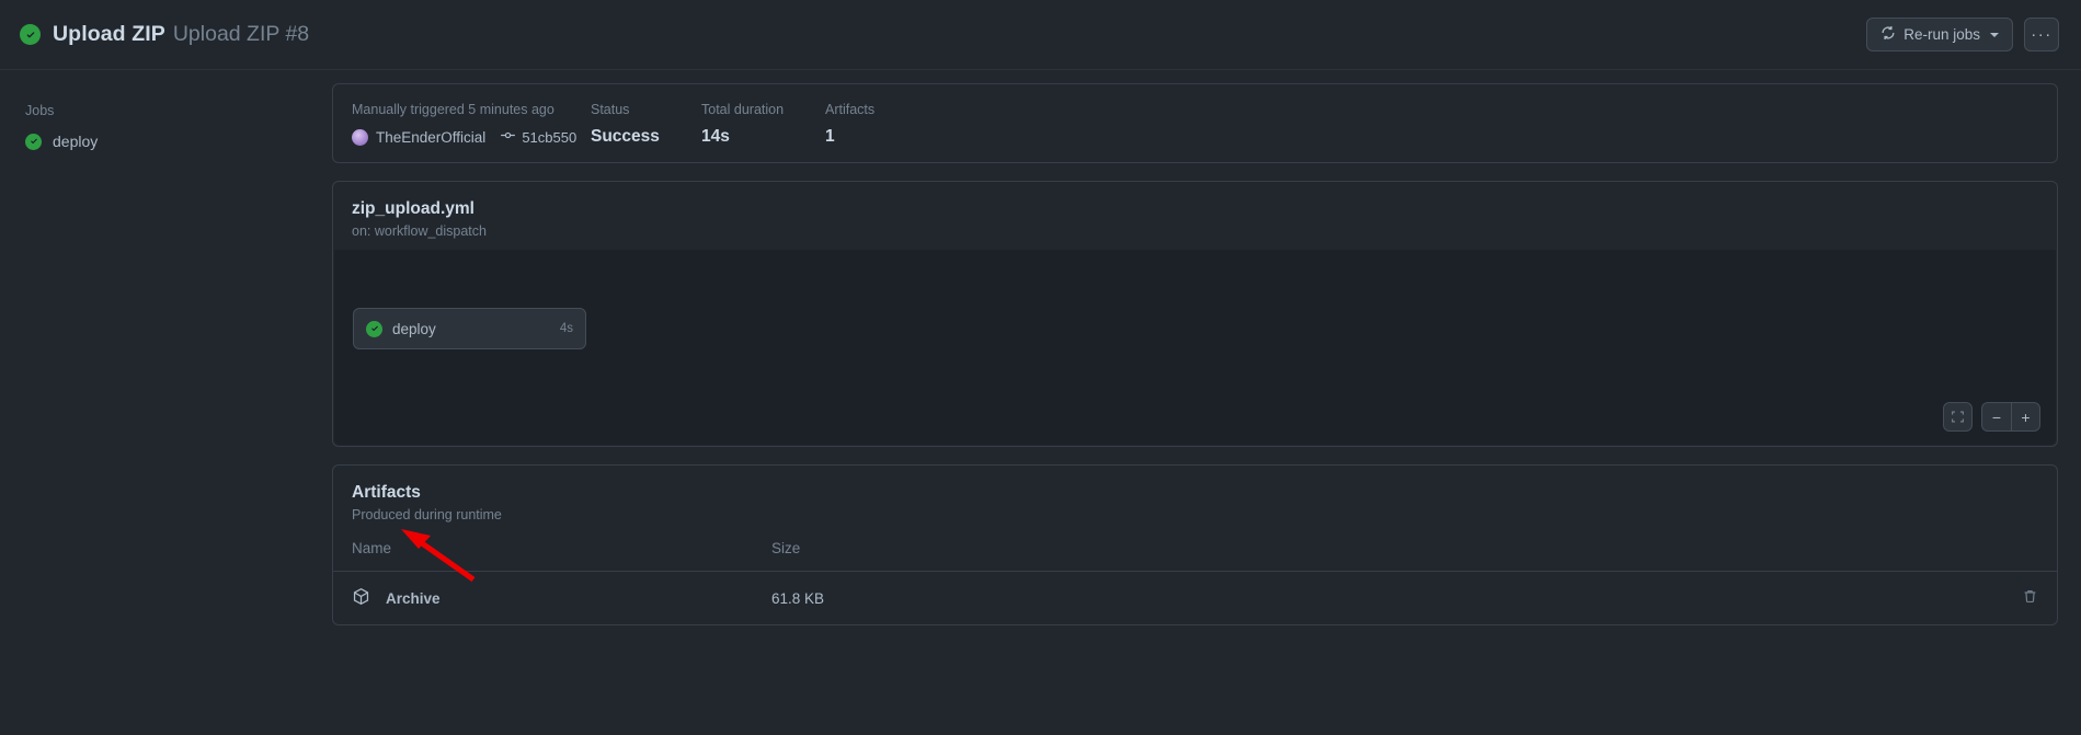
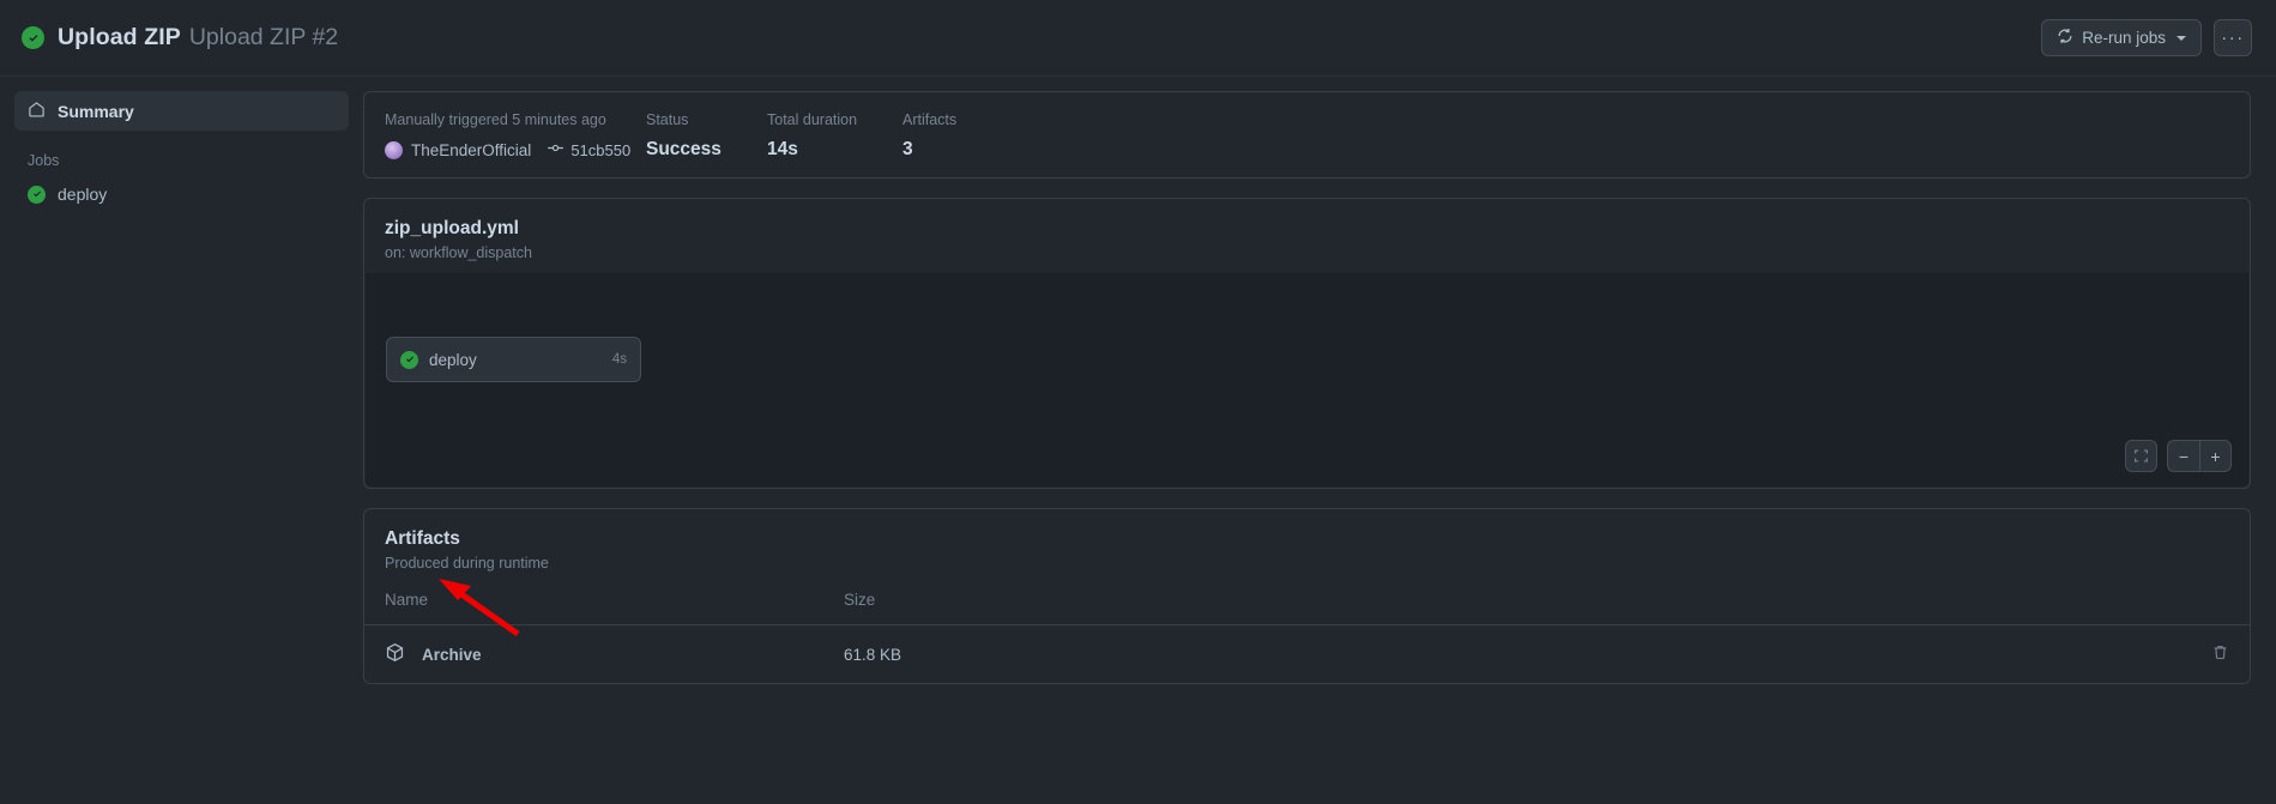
- Upload ZIP Upload ZIP #8
+ Upload ZIP Upload ZIP #2
  Re-run jobs
  ···
+ Summary
  Jobs
  deploy
  Manually triggered 5 minutes ago
  TheEnderOfficial
  51cb550
  Status
  Success
  Total duration
  14s
  Artifacts
- 1
+ 3
  zip_upload.yml
  on: workflow_dispatch
  deploy
  4s
  −
  +
  Artifacts
  Produced during runtime
  Name	Size
  Archive	61.8 KB
